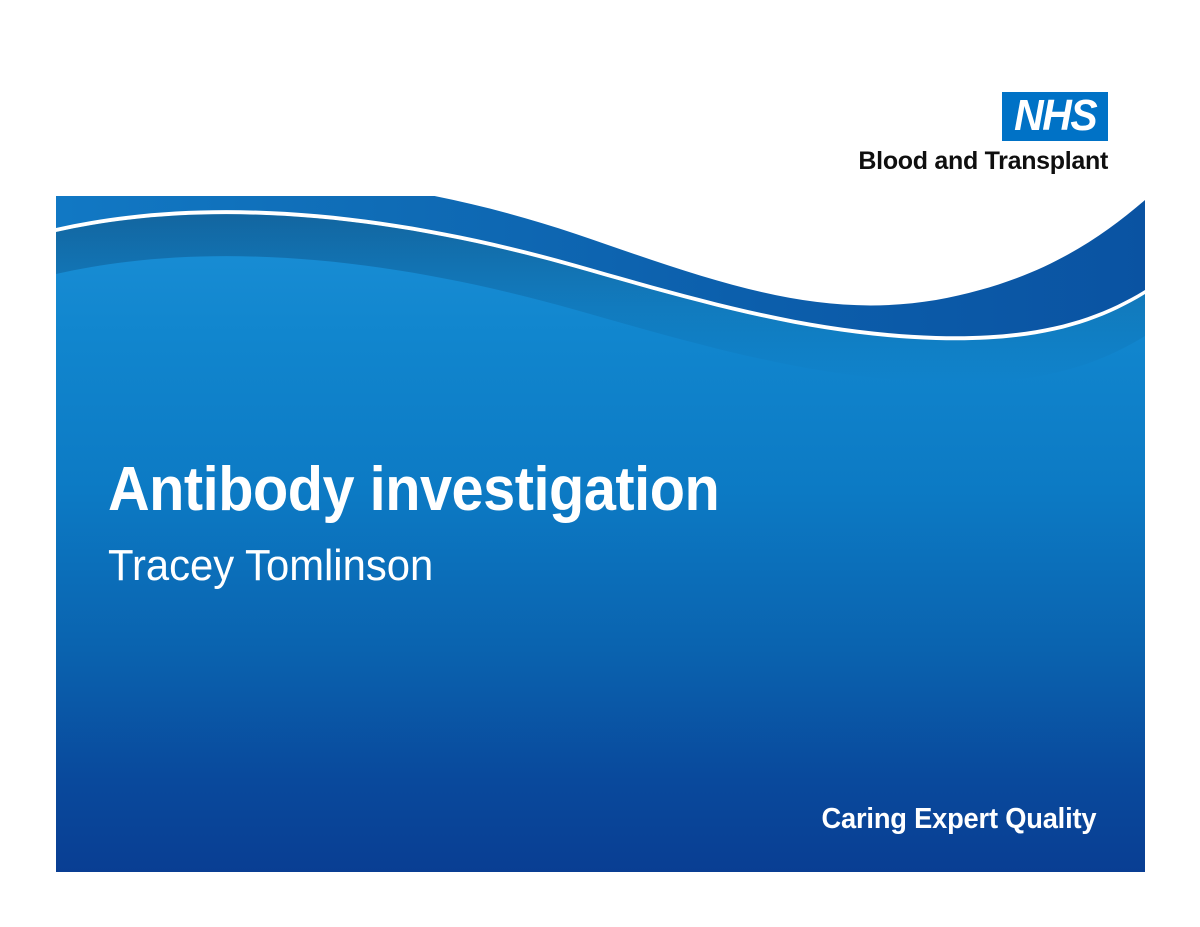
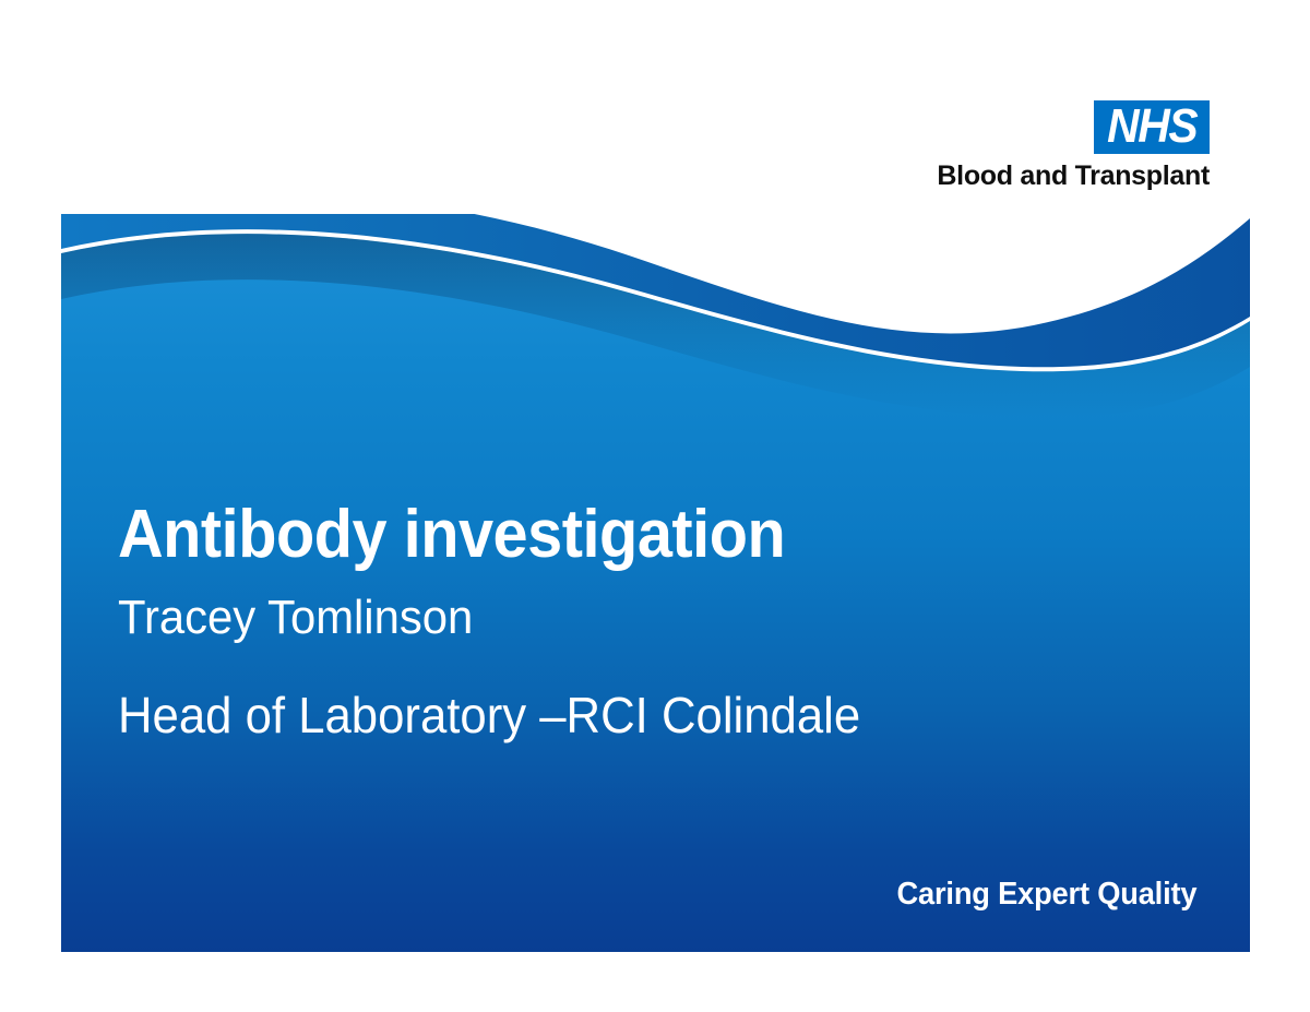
  NHS
  Blood and Transplant
  Antibody investigation
  Tracey Tomlinson
+ Head of Laboratory –RCI Colindale
  Caring Expert Quality
